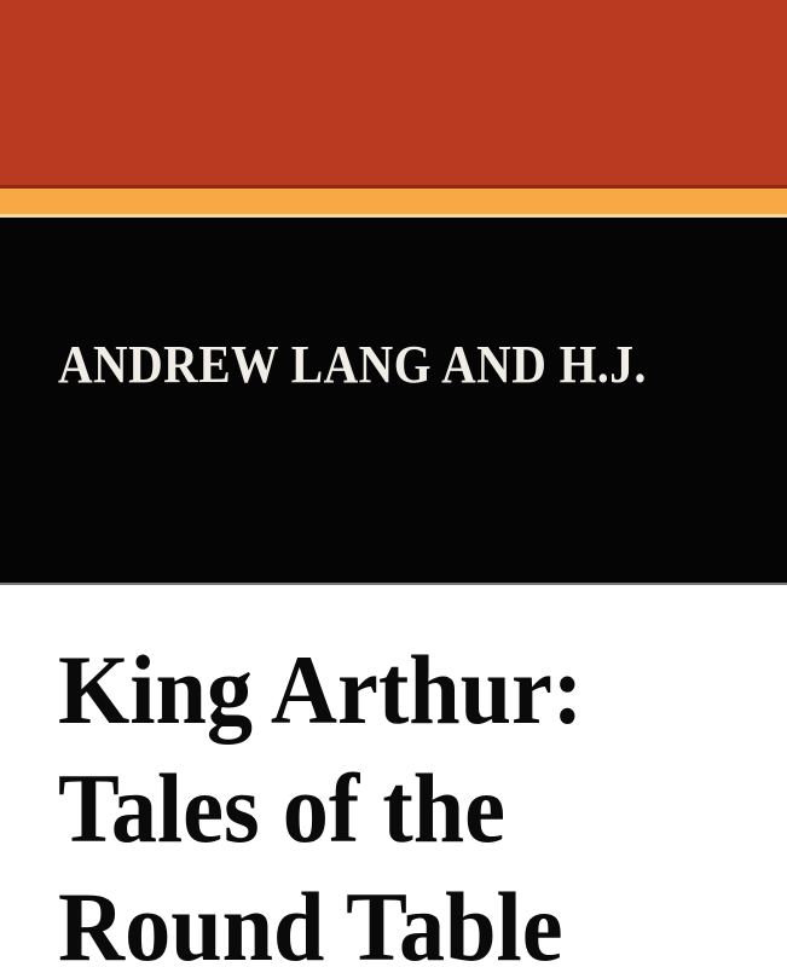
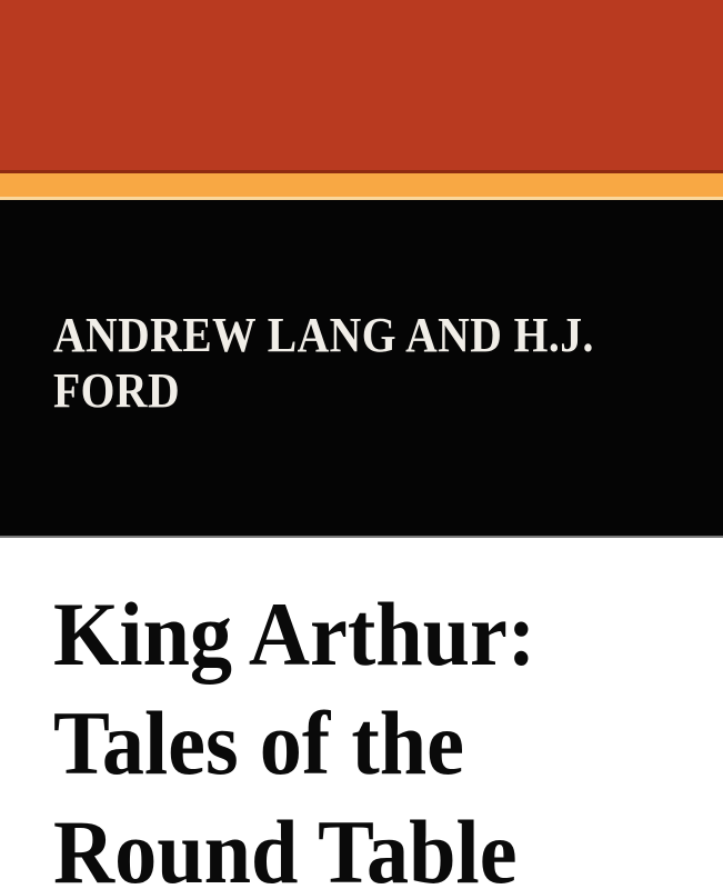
  ANDREW LANG AND H.J.
+ FORD
  King Arthur:
  Tales of the
  Round Table
